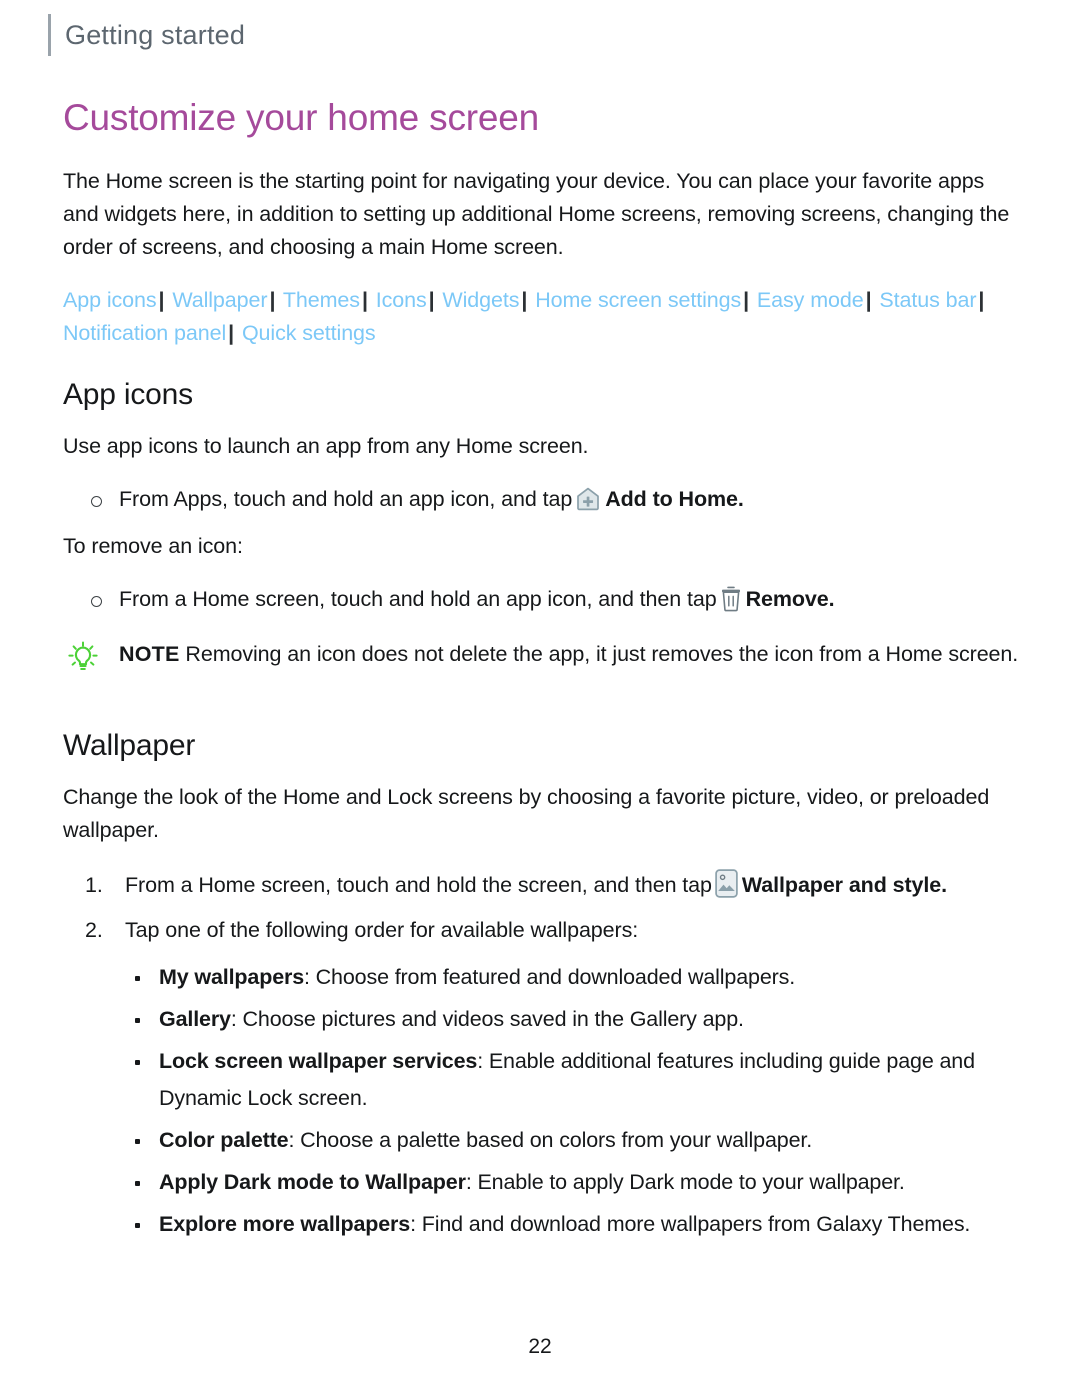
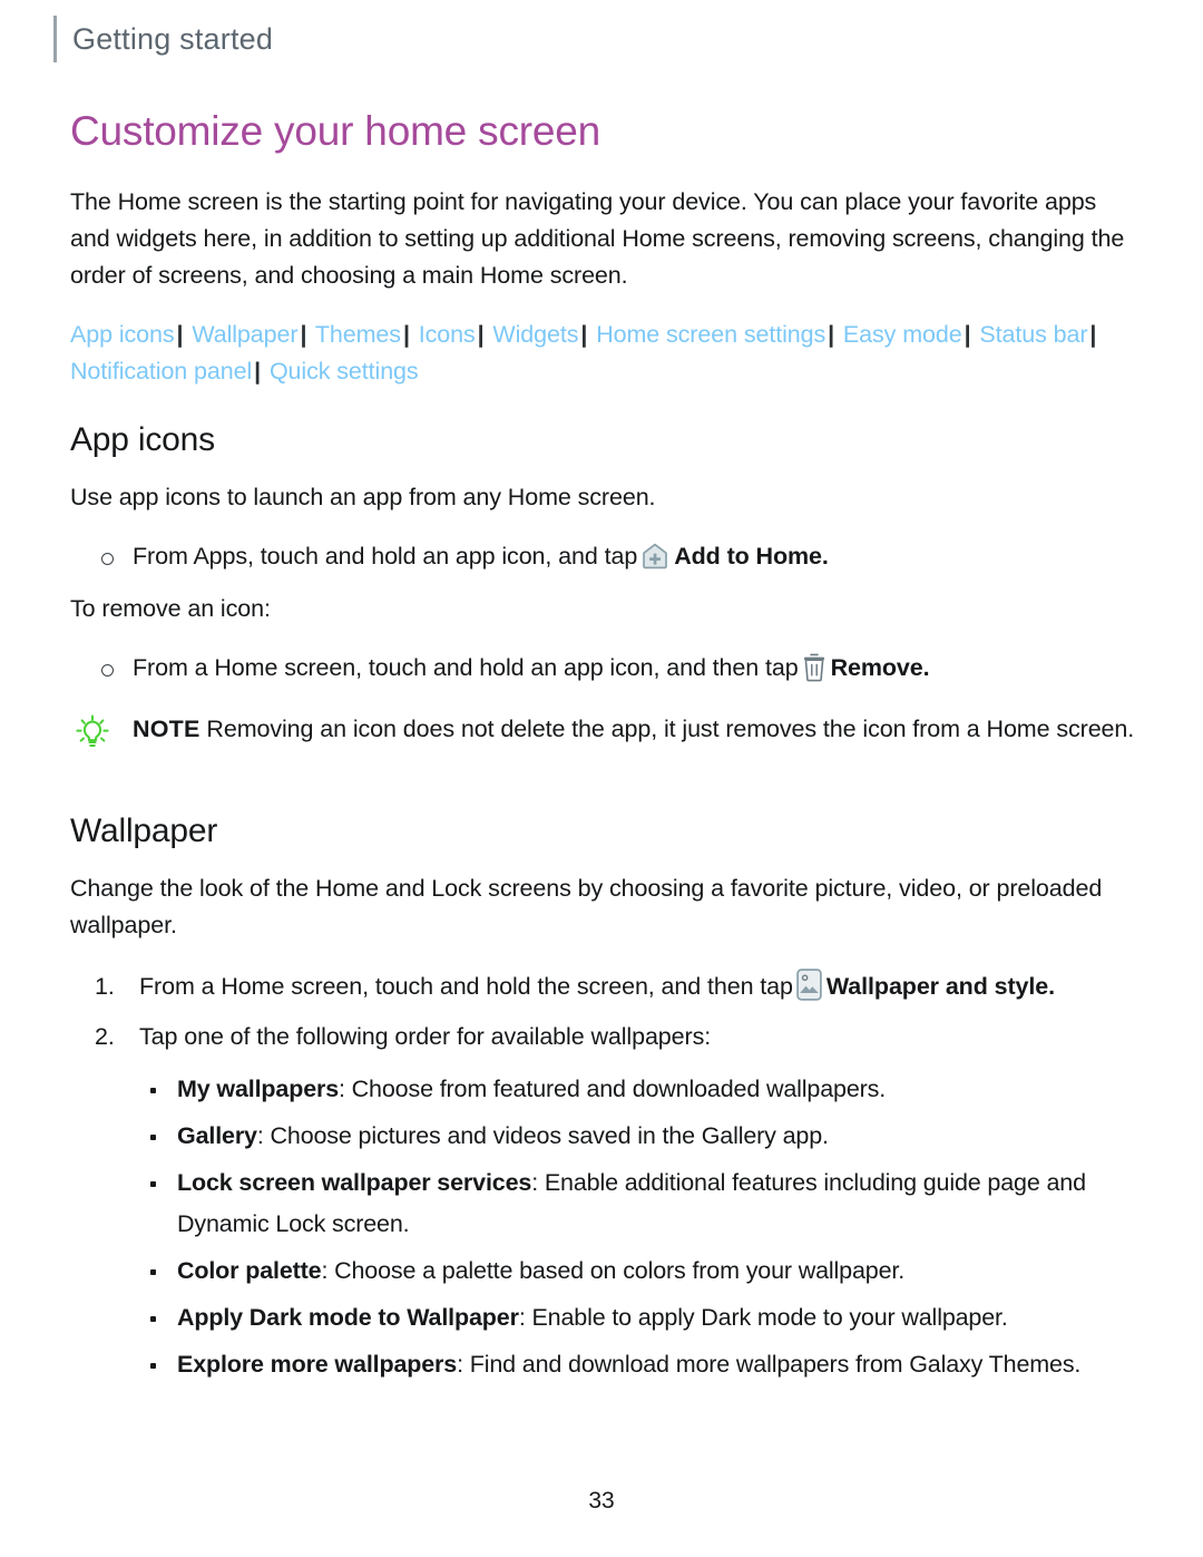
  Getting started
  Customize your home screen
  The Home screen is the starting point for navigating your device. You can place your favorite apps and widgets here, in addition to setting up additional Home screens, removing screens, changing the order of screens, and choosing a main Home screen.
  App icons| Wallpaper| Themes| Icons| Widgets| Home screen settings| Easy mode| Status bar| Notification panel| Quick settings
  App icons
  Use app icons to launch an app from any Home screen.
  From Apps, touch and hold an app icon, and tap Add to Home.
  To remove an icon:
  From a Home screen, touch and hold an app icon, and then tap Remove.
  NOTE Removing an icon does not delete the app, it just removes the icon from a Home screen.
  Wallpaper
  Change the look of the Home and Lock screens by choosing a favorite picture, video, or preloaded wallpaper.
  From a Home screen, touch and hold the screen, and then tap Wallpaper and style.
  Tap one of the following order for available wallpapers:
  My wallpapers: Choose from featured and downloaded wallpapers.
  Gallery: Choose pictures and videos saved in the Gallery app.
  Lock screen wallpaper services: Enable additional features including guide page and Dynamic Lock screen.
  Color palette: Choose a palette based on colors from your wallpaper.
  Apply Dark mode to Wallpaper: Enable to apply Dark mode to your wallpaper.
  Explore more wallpapers: Find and download more wallpapers from Galaxy Themes.
- 22
+ 33
